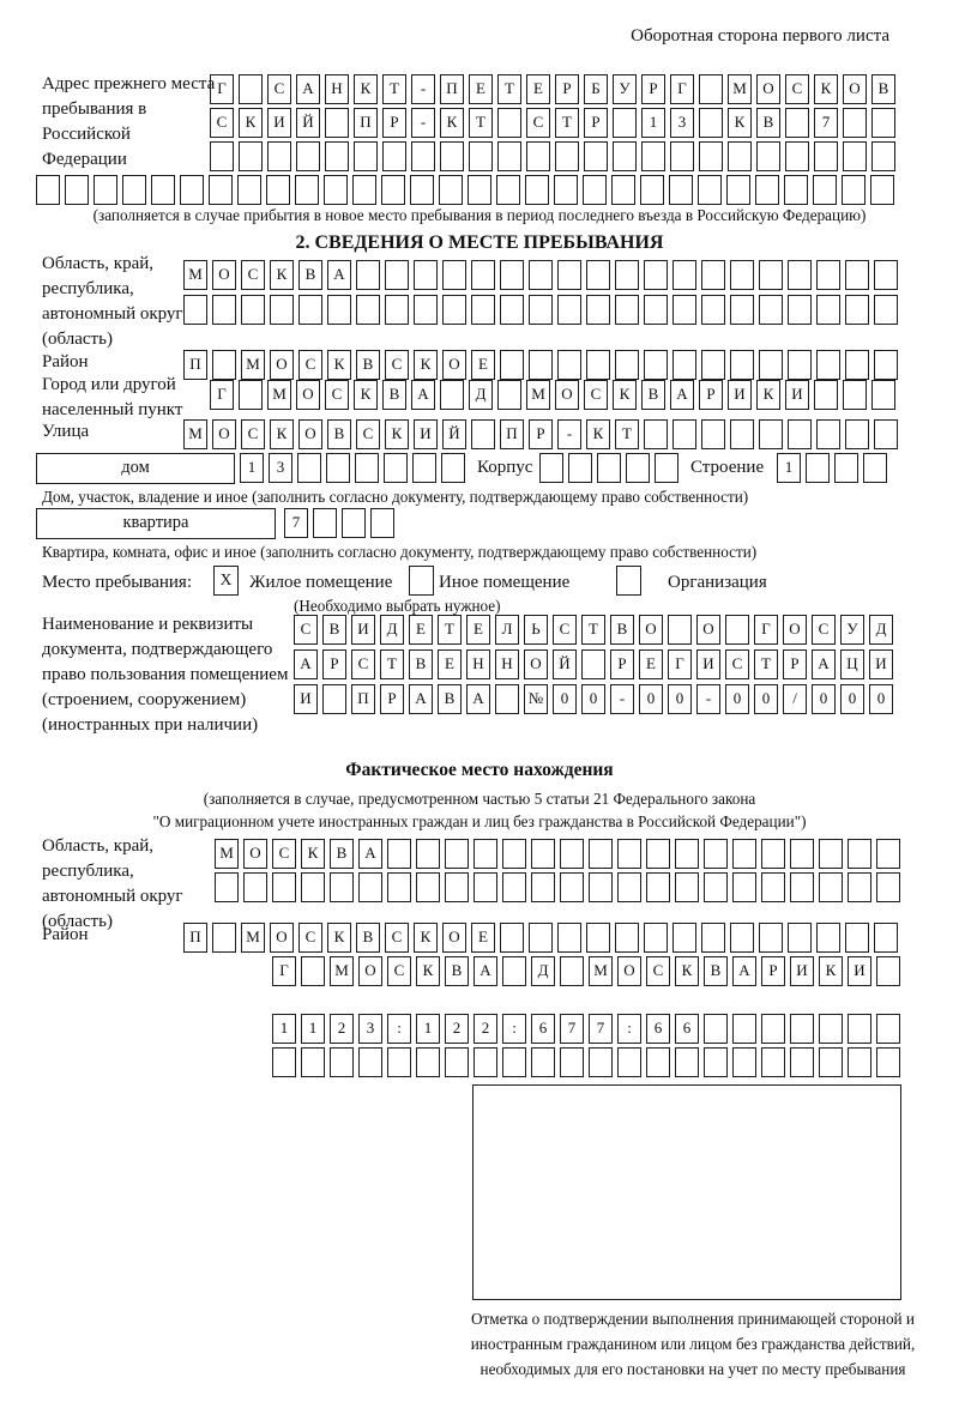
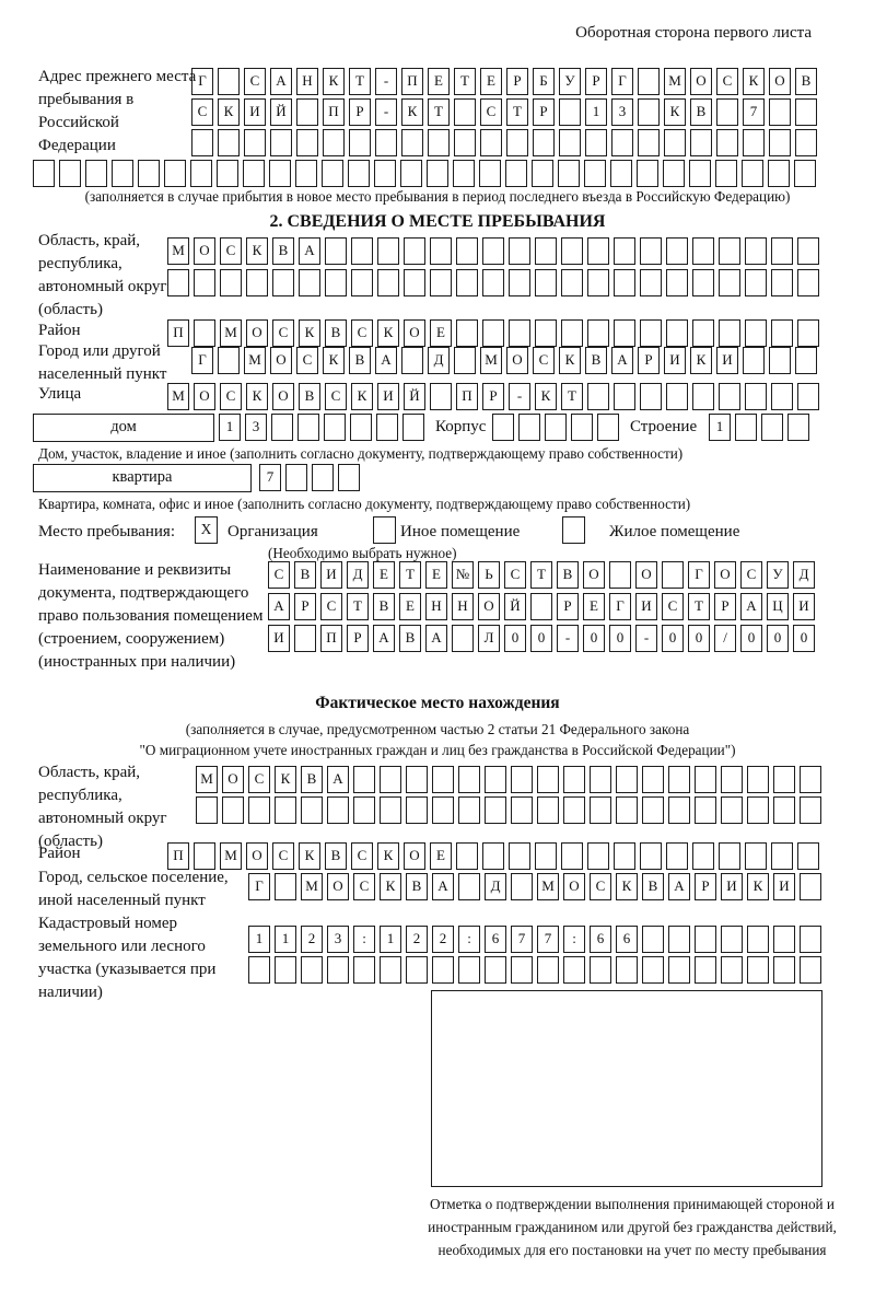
  Оборотная сторона первого листа
  Адрес прежнего места пребывания в Российской Федерации
  (заполняется в случае прибытия в новое место пребывания в период последнего въезда в Российскую Федерацию)
  2. СВЕДЕНИЯ О МЕСТЕ ПРЕБЫВАНИЯ
  Область, край, республика, автономный округ (область)
  Район
  Город или другой населенный пункт
  Улица
  дом
  Корпус
  Строение
  Дом, участок, владение и иное (заполнить согласно документу, подтверждающему право собственности)
  квартира
  Квартира, комната, офис и иное (заполнить согласно документу, подтверждающему право собственности)
  Место пребывания:
  X
- Жилое помещение
+ Организация
  Иное помещение
- Организация
+ Жилое помещение
  (Необходимо выбрать нужное)
  Наименование и реквизиты документа, подтверждающего право пользования помещением (строением, сооружением) (иностранных при наличии)
  Фактическое место нахождения
- (заполняется в случае, предусмотренном частью 5 статьи 21 Федерального закона
+ (заполняется в случае, предусмотренном частью 2 статьи 21 Федерального закона
  "О миграционном учете иностранных граждан и лиц без гражданства в Российской Федерации")
  Область, край, республика, автономный округ (область)
  Район
+ Город, сельское поселение, иной населенный пункт
+ Кадастровый номер земельного или лесного участка (указывается при наличии)
- Отметка о подтверждении выполнения принимающей стороной и иностранным гражданином или лицом без гражданства действий, необходимых для его постановки на учет по месту пребывания
+ Отметка о подтверждении выполнения принимающей стороной и иностранным гражданином или другой без гражданства действий, необходимых для его постановки на учет по месту пребывания
  Г С А Н К Т - П Е Т Е Р Б У Р Г М О С К О В
  С К И Й П Р - К Т С Т Р 1 3 К В 7
  М О С К В А
  П М О С К В С К О Е
  Г М О С К В А Д М О С К В А Р И К И
  М О С К О В С К И Й П Р - К Т
  1 3
  1
  7
- С В И Д Е Т Е Л Ь С Т В О О Г О С У Д
+ С В И Д Е Т Е № Ь С Т В О О Г О С У Д
  А Р С Т В Е Н Н О Й Р Е Г И С Т Р А Ц И
- И П Р А В А № 0 0 - 0 0 - 0 0 / 0 0 0
+ И П Р А В А Л 0 0 - 0 0 - 0 0 / 0 0 0
  М О С К В А
  П М О С К В С К О Е
  Г М О С К В А Д М О С К В А Р И К И
  1 1 2 3 : 1 2 2 : 6 7 7 : 6 6
